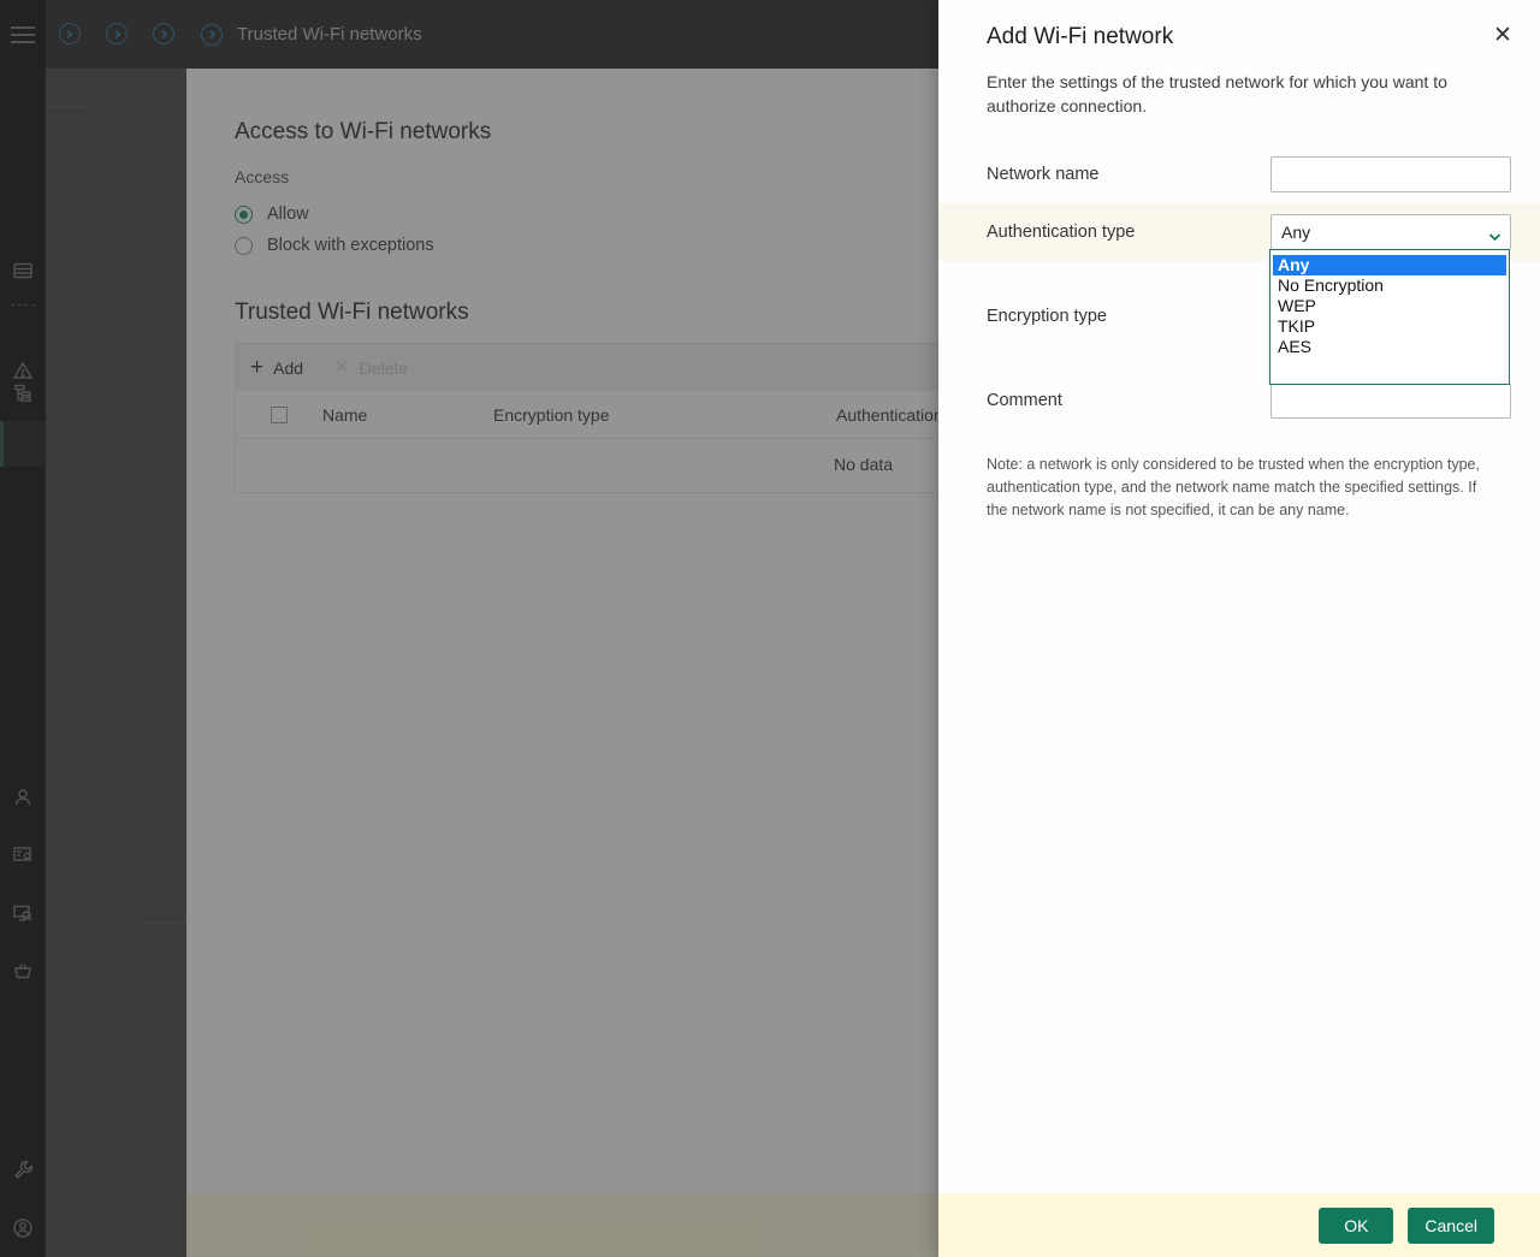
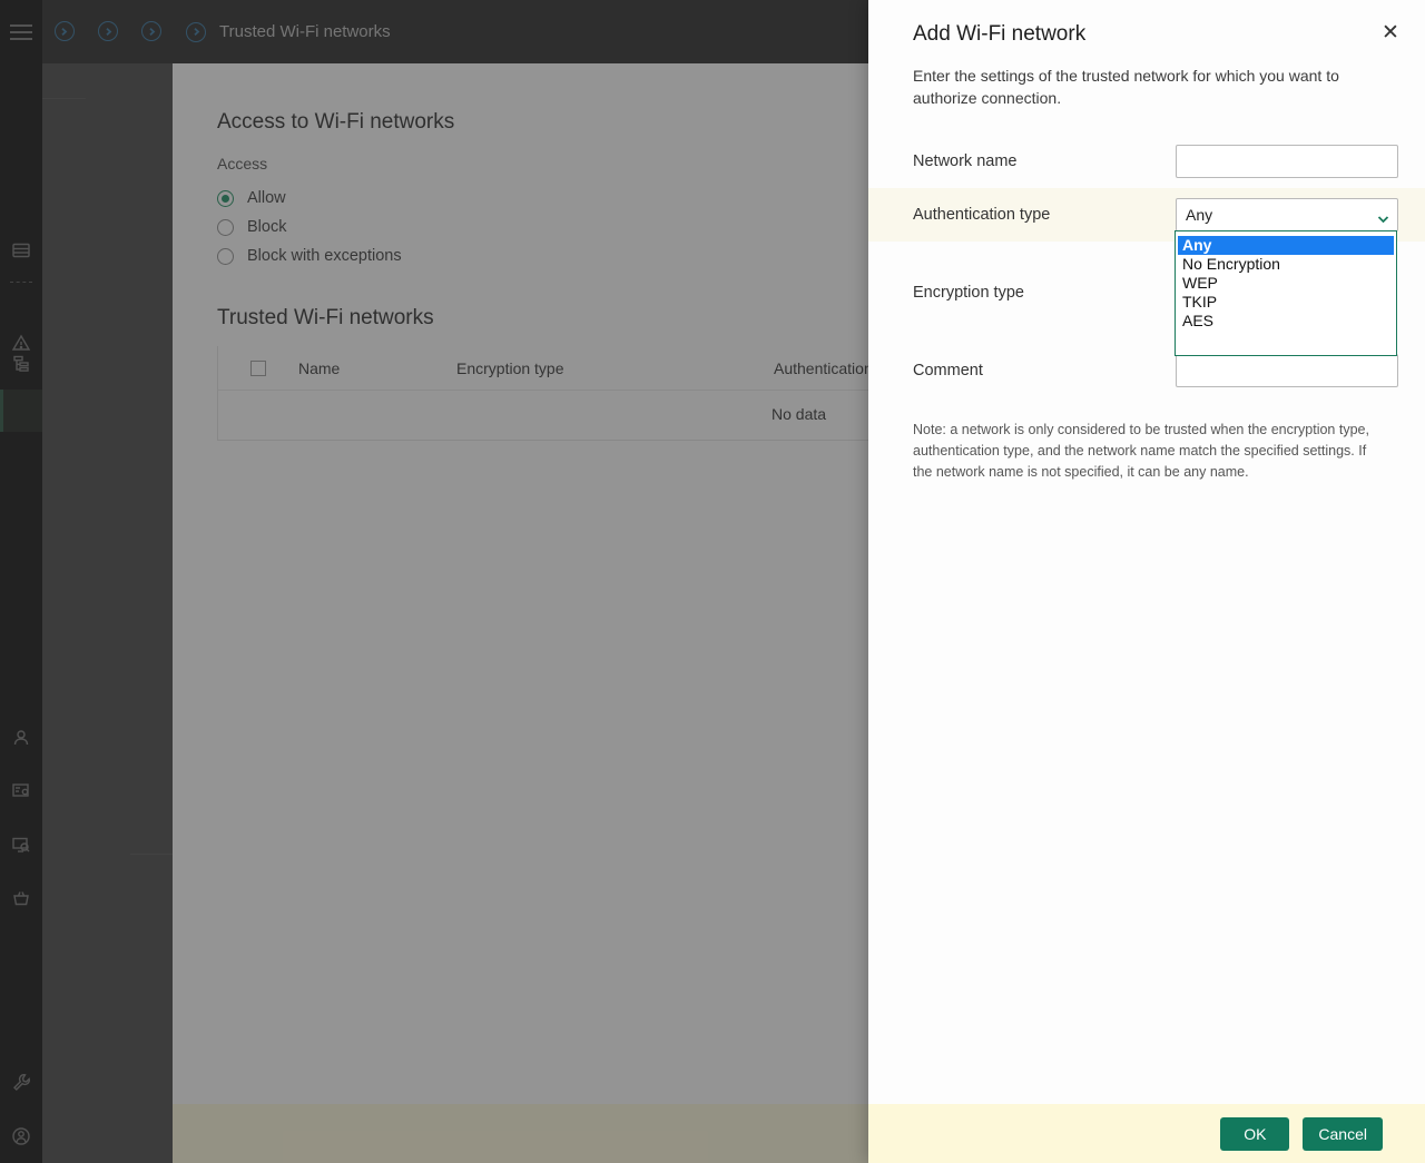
  Trusted Wi-Fi networks
  Access to Wi-Fi networks
  Access
  Allow
+ Block
  Block with exceptions
  Trusted Wi-Fi networks
- +
- Add
- Delete
  Name
  Encryption type
  Authenticatio
  No data
  Add Wi-Fi network
  ✕
  Enter the settings of the trusted network for which you want to authorize connection.
  Network name
  Authentication type
  Any
  Encryption type
  Comment
  Note: a network is only considered to be trusted when the encryption type, authentication type, and the network name match the specified settings. If the network name is not specified, it can be any name.
  Any
  No Encryption
  WEP
  TKIP
  AES
  OK
  Cancel
